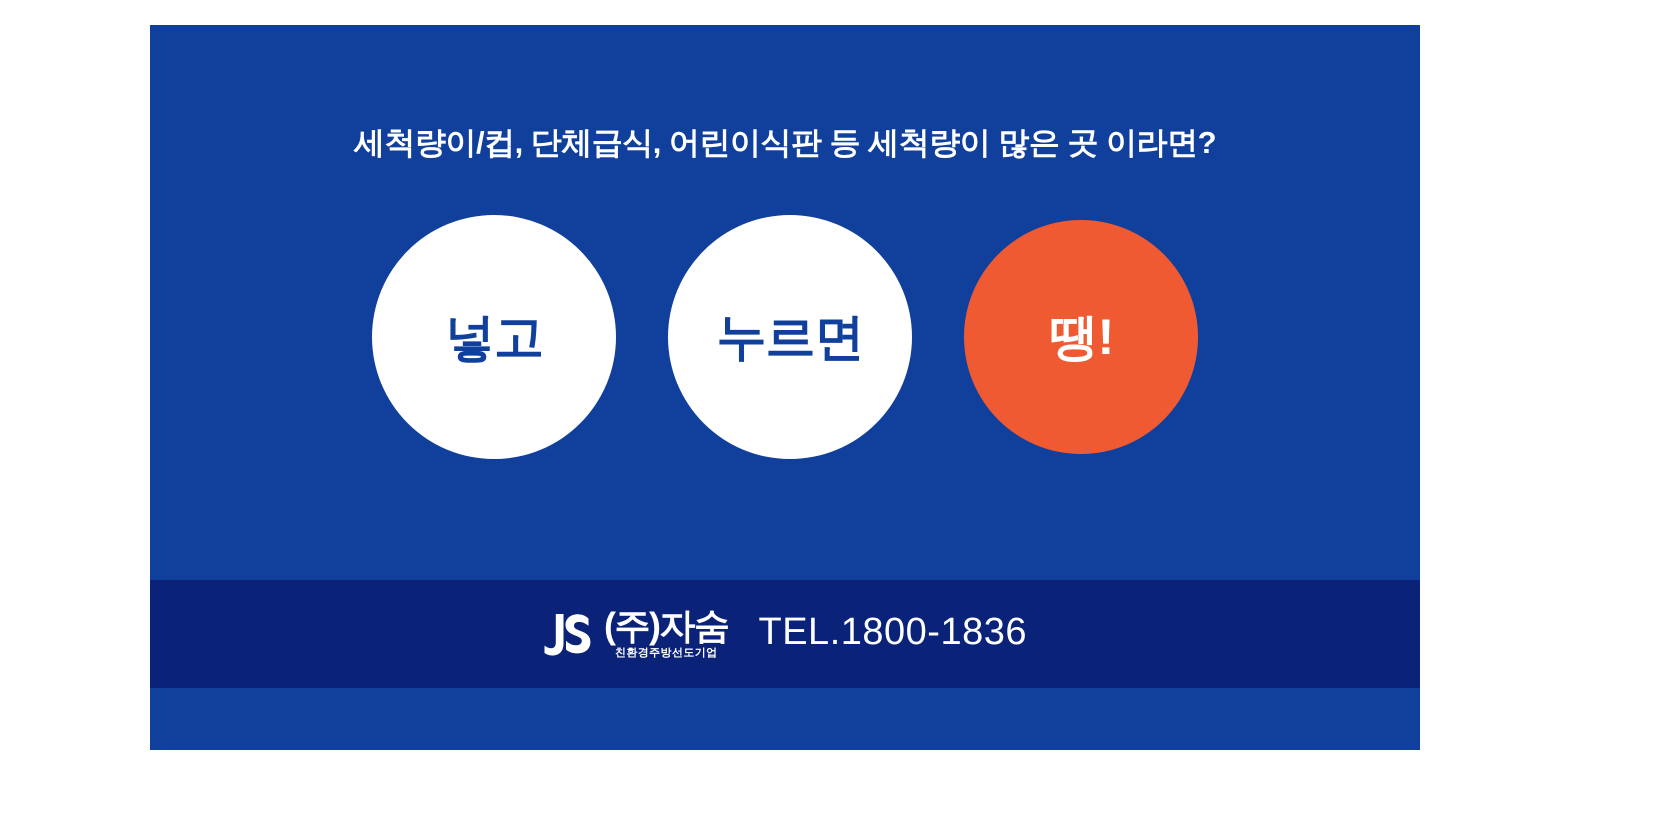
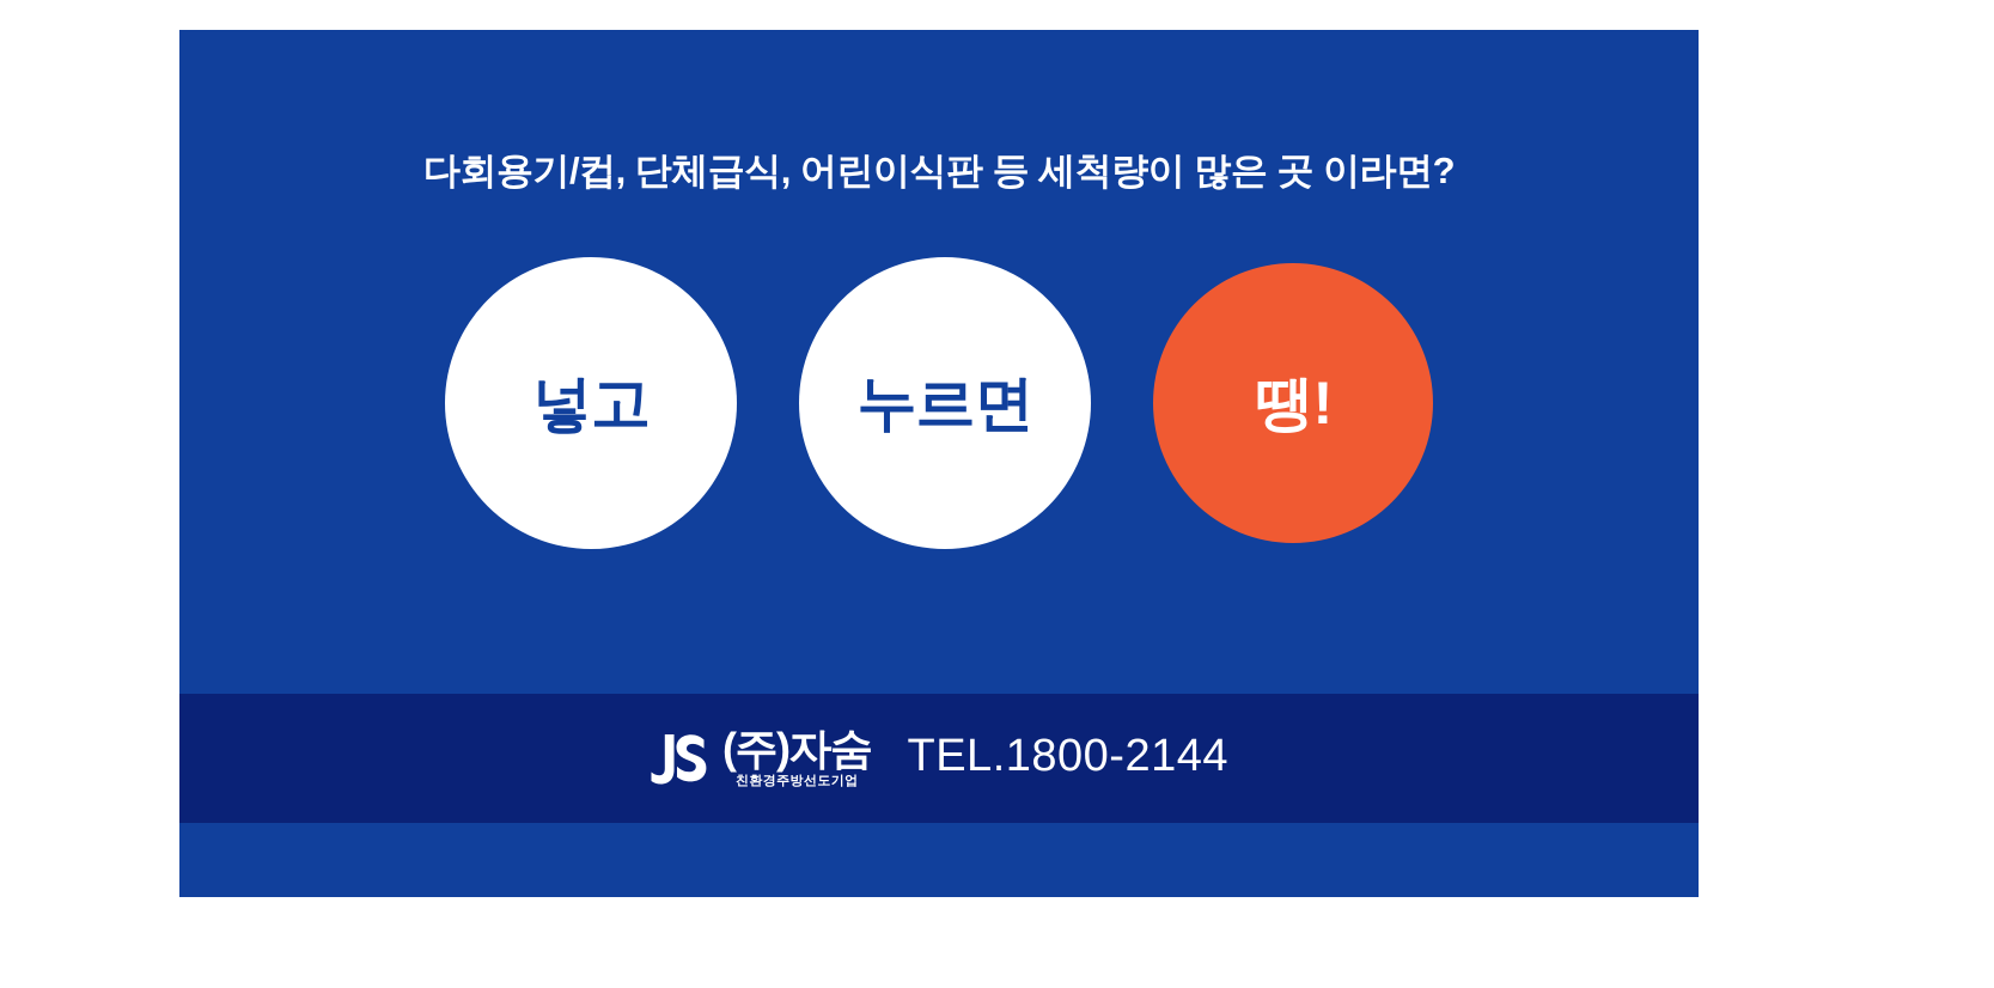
- 세척량이/컵, 단체급식, 어린이식판 등 세척량이 많은 곳 이라면?
+ 다회용기/컵, 단체급식, 어린이식판 등 세척량이 많은 곳 이라면?
  넣고
  누르면
  땡!
  (주)자숨
  친환경주방선도기업
- TEL.1800-1836
+ TEL.1800-2144
